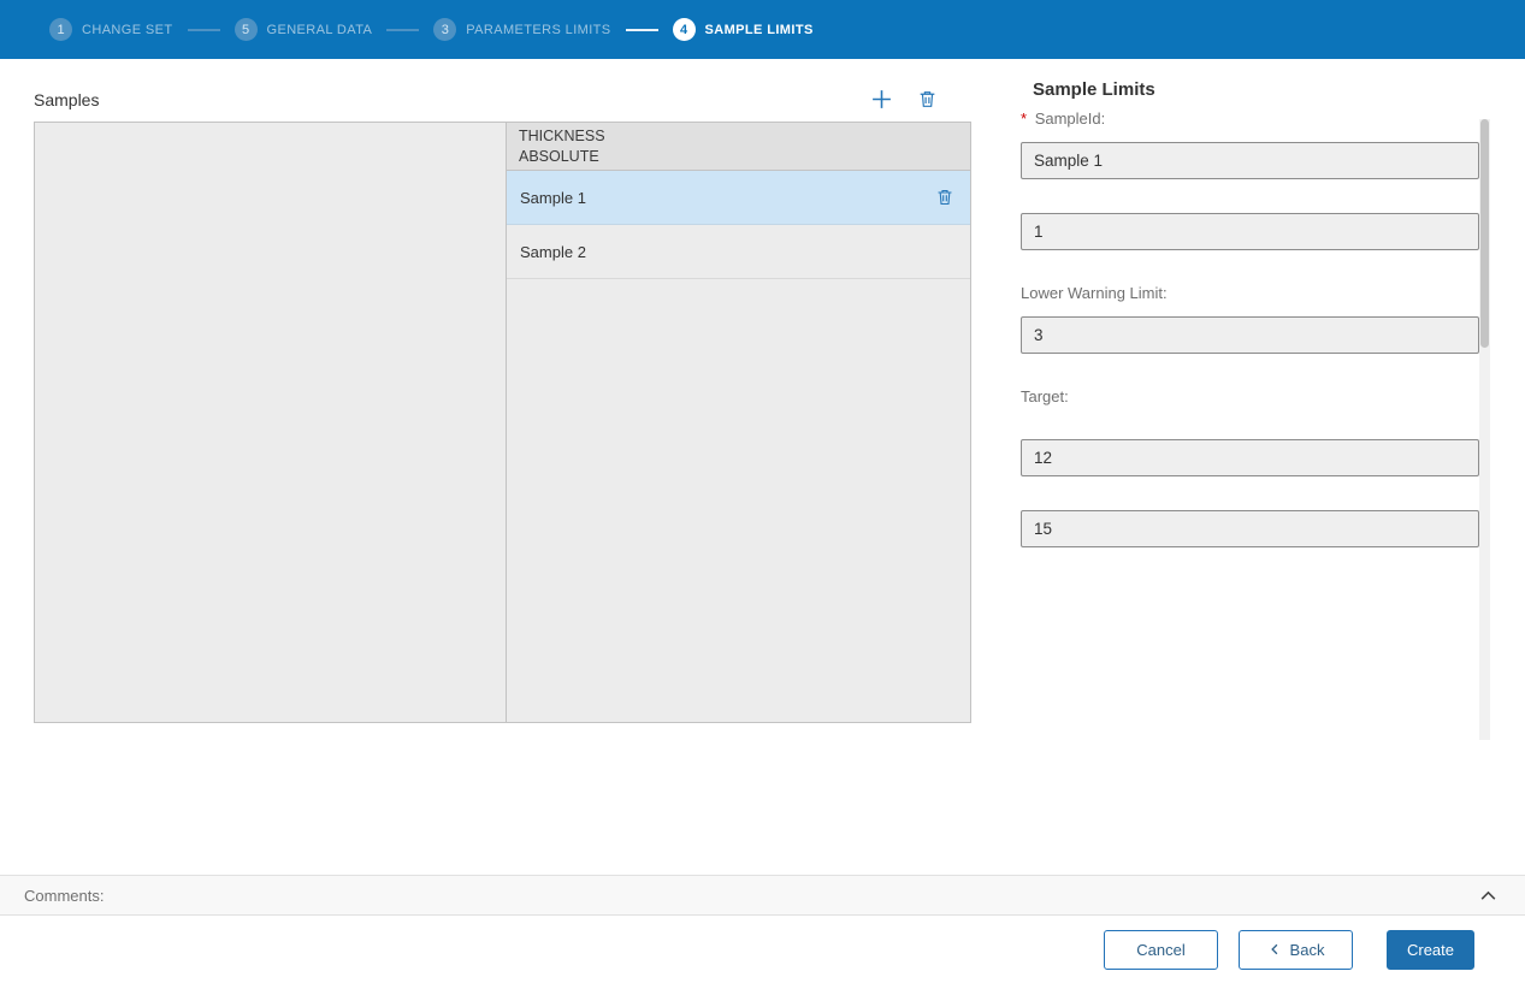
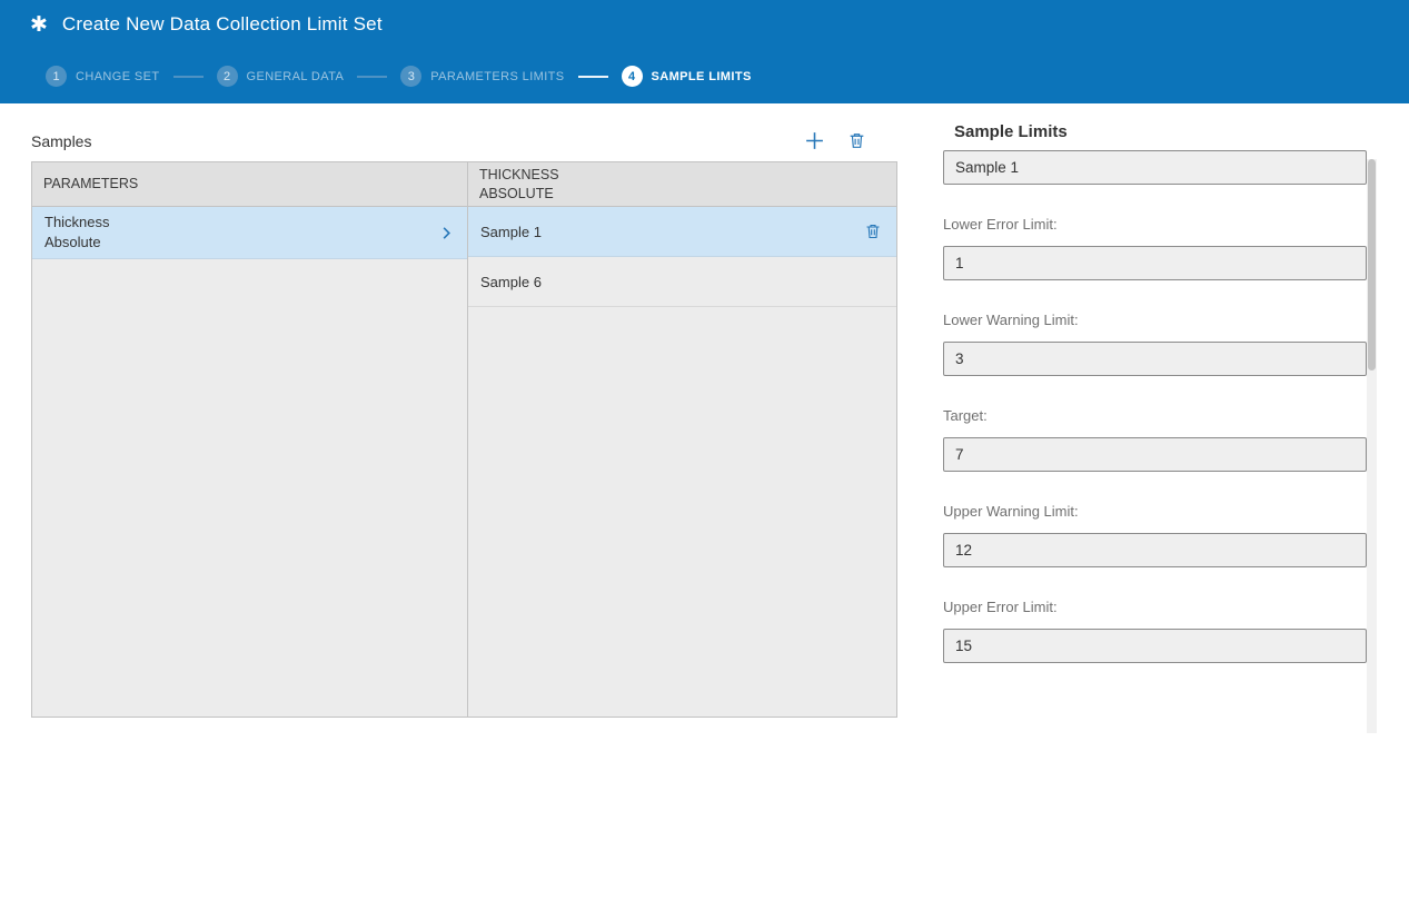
+ ✱
+ Create New Data Collection Limit Set
  1
  CHANGE SET
- 5
+ 2
  GENERAL DATA
  3
  PARAMETERS LIMITS
  4
  SAMPLE LIMITS
  Samples
+ PARAMETERS
+ Thickness
+ Absolute
  THICKNESS
  ABSOLUTE
  Sample 1
- Sample 2
+ Sample 6
  Sample Limits
- * SampleId:
  Sample 1
+ Lower Error Limit:
  1
  Lower Warning Limit:
  3
  Target:
+ 7
+ Upper Warning Limit:
  12
+ Upper Error Limit:
  15
- Comments:
- Cancel
- Back
- Create
